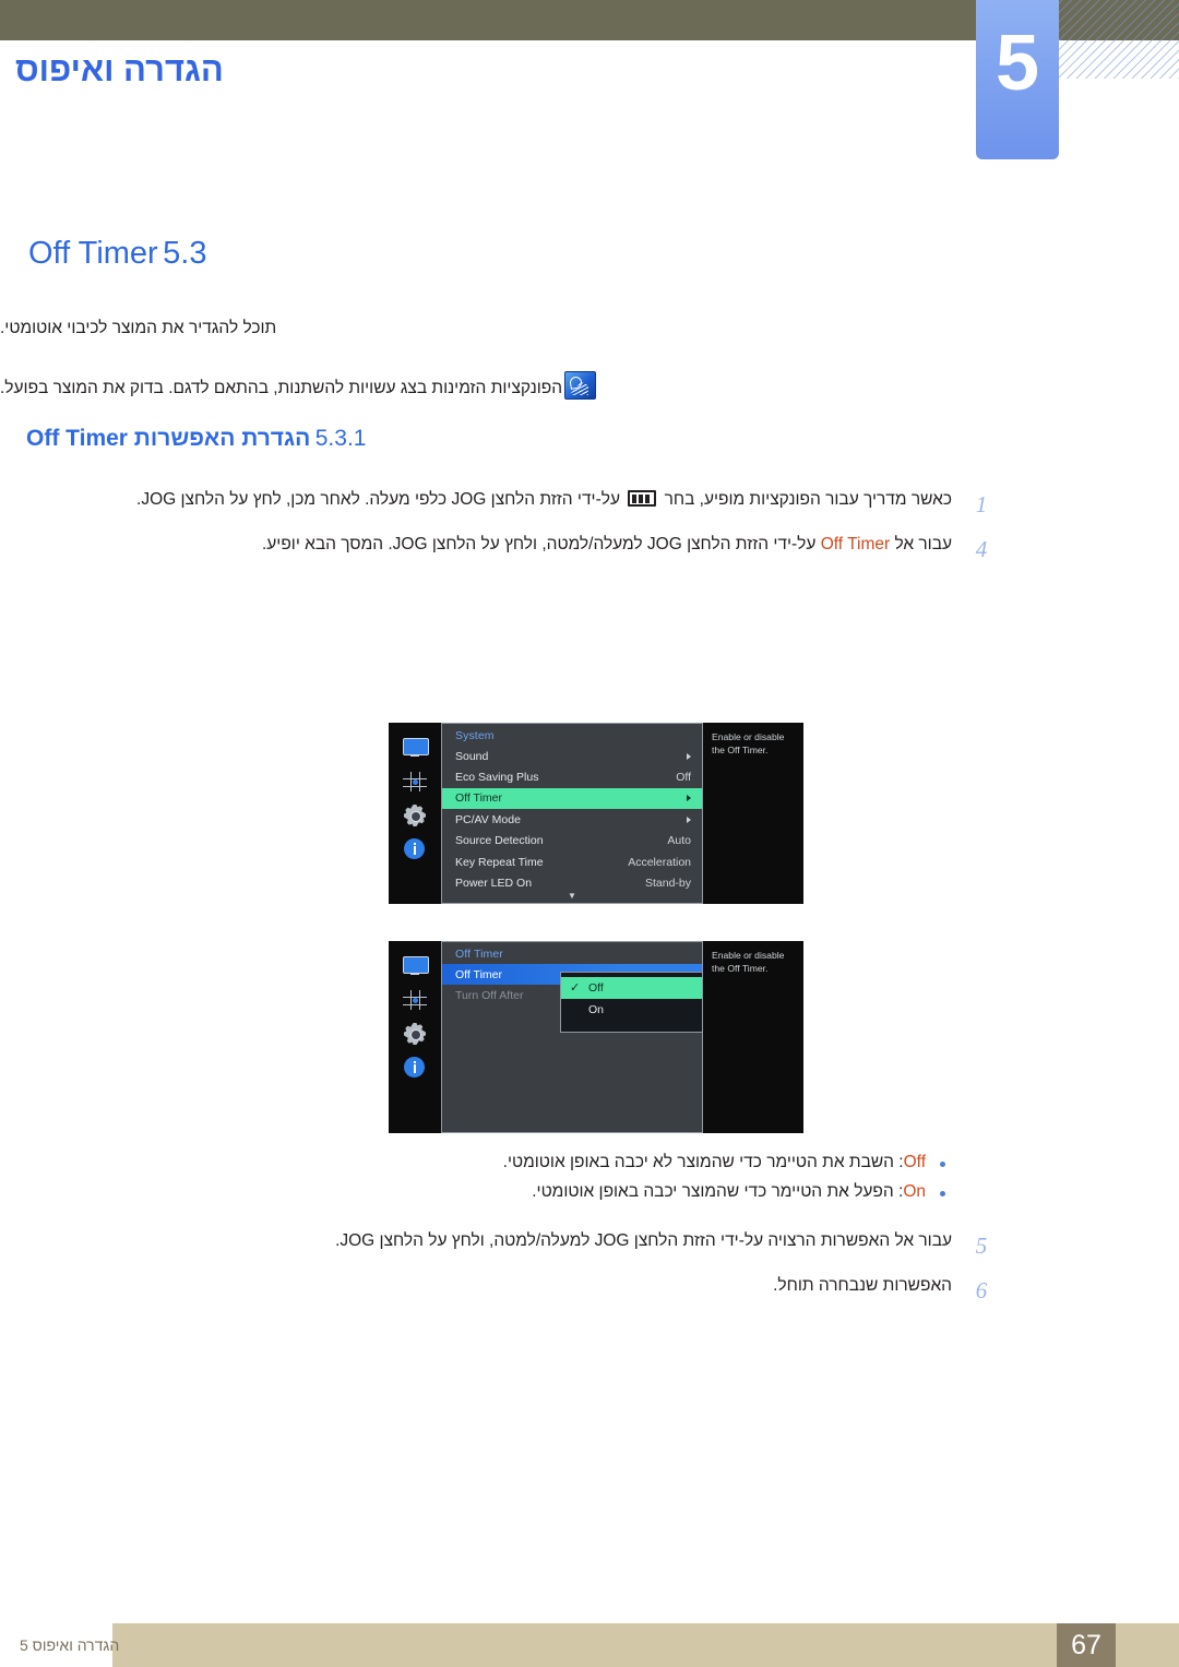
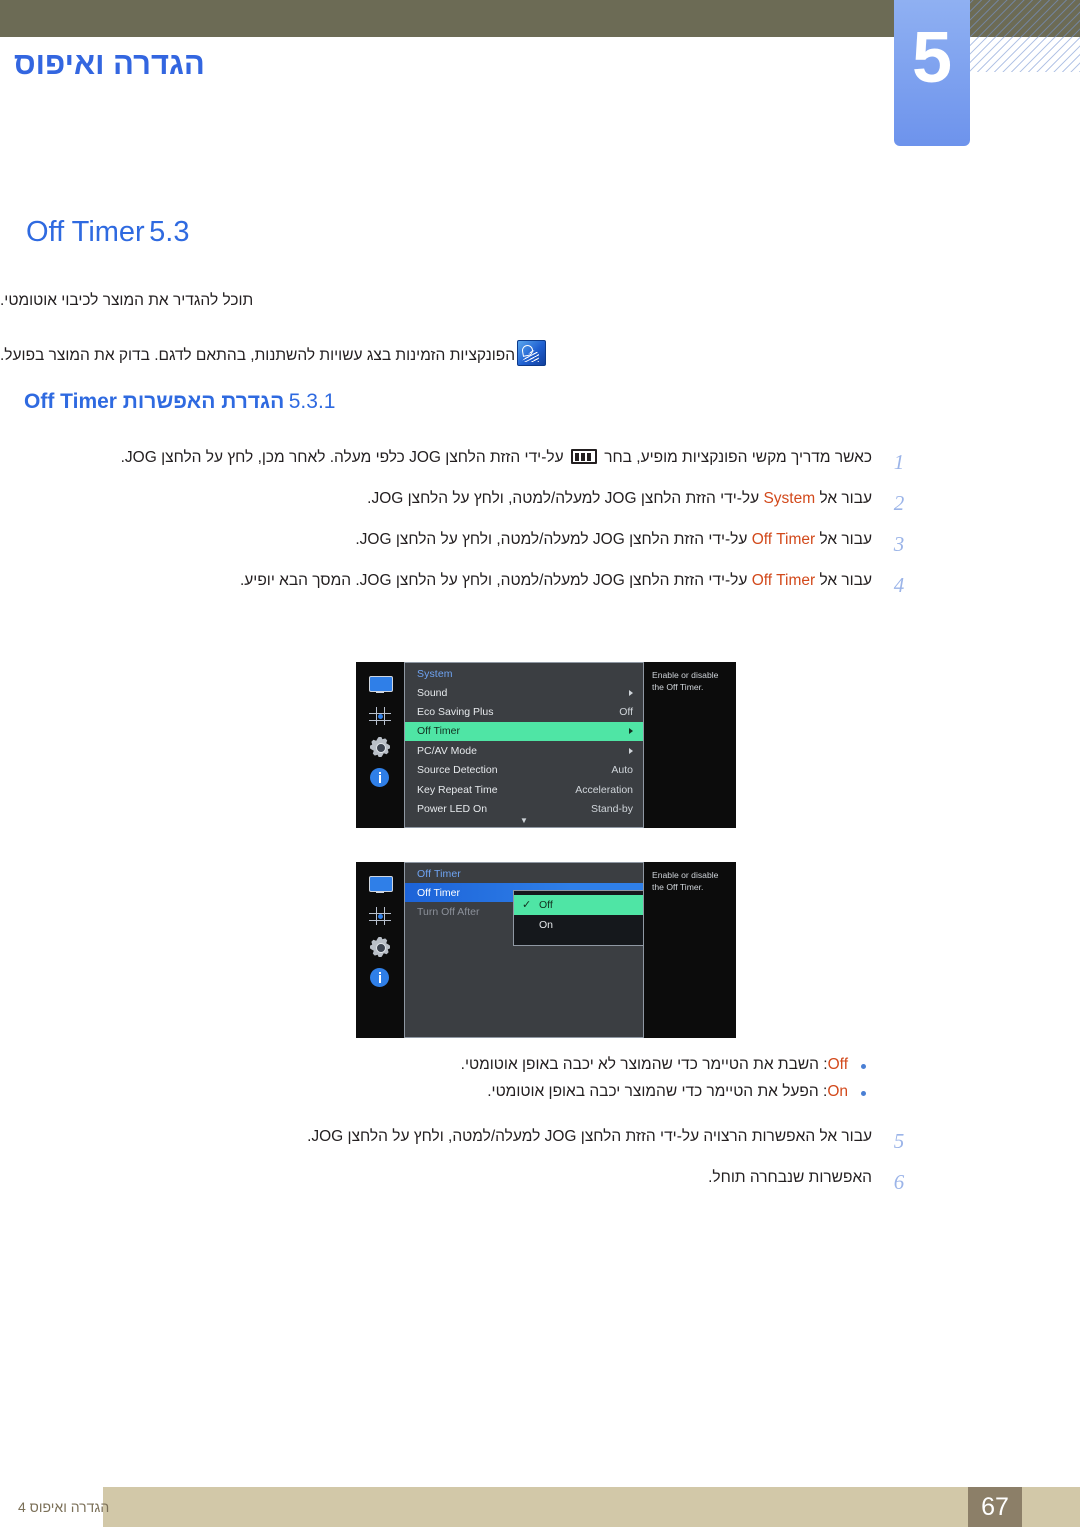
  5
  הגדרה ואיפוס
  5.3 Off Timer
  תוכל להגדיר את המוצר לכיבוי אוטומטי.
  הפונקציות הזמינות בצג עשויות להשתנות, בהתאם לדגם. בדוק את המוצר בפועל.
  5.3.1 הגדרת האפשרות Off Timer
  1
- כאשר מדריך עבור הפונקציות מופיע, בחר על-ידי הזזת הלחצן JOG כלפי מעלה. לאחר מכן, לחץ על הלחצן JOG.
+ כאשר מדריך מקשי הפונקציות מופיע, בחר על-ידי הזזת הלחצן JOG כלפי מעלה. לאחר מכן, לחץ על הלחצן JOG.
+ 2
+ עבור אל System על-ידי הזזת הלחצן JOG למעלה/למטה, ולחץ על הלחצן JOG.
+ 3
+ עבור אל Off Timer על-ידי הזזת הלחצן JOG למעלה/למטה, ולחץ על הלחצן JOG.
  4
  עבור אל Off Timer על-ידי הזזת הלחצן JOG למעלה/למטה, ולחץ על הלחצן JOG. המסך הבא יופיע.
  System
  Sound
  Eco Saving Plus
  Off
  Off Timer
  PC/AV Mode
  Source Detection
  Auto
  Key Repeat Time
  Acceleration
  Power LED On
  Stand-by
  ▼
  Enable or disable the Off Timer.
  Off Timer
  Off Timer
  Turn Off After
  ✓
  Off
  On
  Enable or disable the Off Timer.
  Off: השבת את הטיימר כדי שהמוצר לא יכבה באופן אוטומטי.
  On: הפעל את הטיימר כדי שהמוצר יכבה באופן אוטומטי.
  5
  עבור אל האפשרות הרצויה על-ידי הזזת הלחצן JOG למעלה/למטה, ולחץ על הלחצן JOG.
  6
  האפשרות שנבחרה תוחל.
- הגדרה ואיפוס 5
+ הגדרה ואיפוס 4
  67
